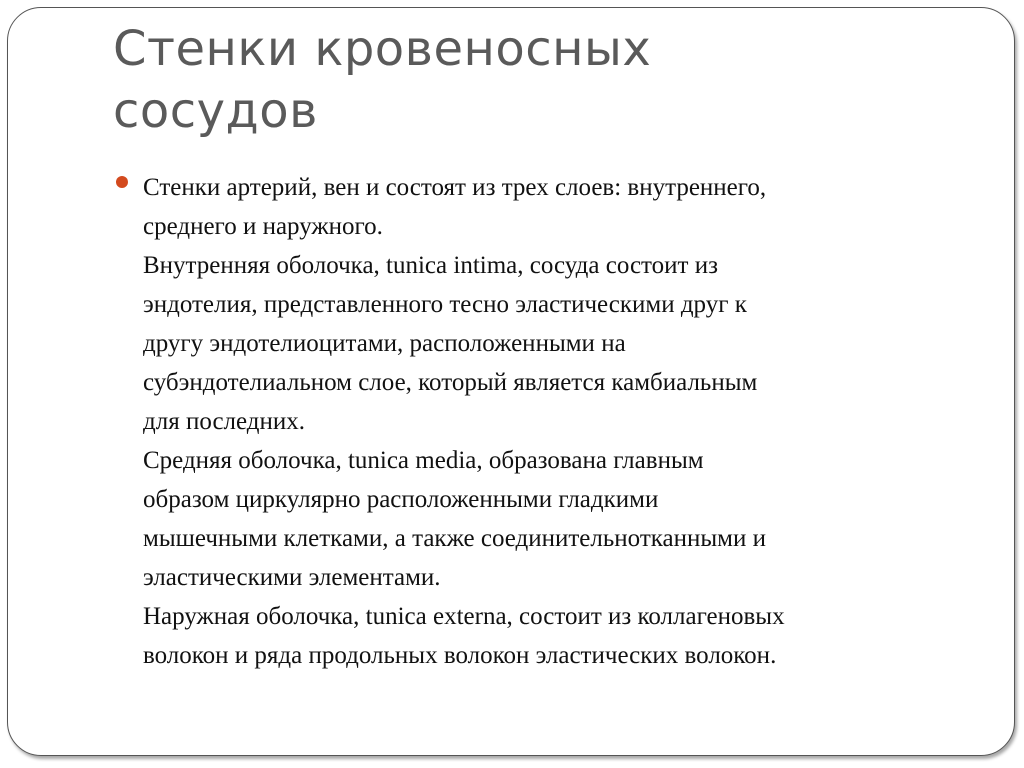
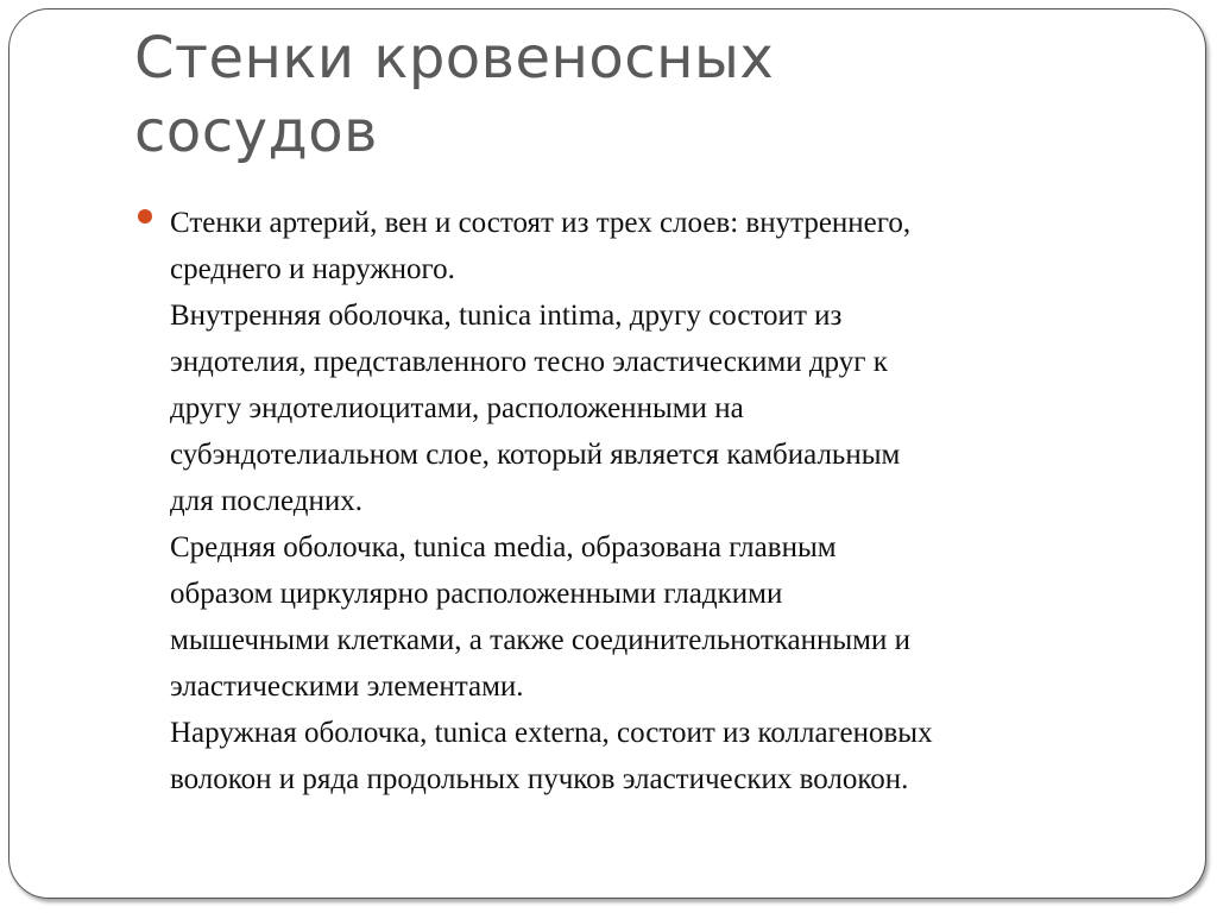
  Стенки кровеносных
  сосудов
  Стенки артерий, вен и состоят из трех слоев: внутреннего,
  среднего и наружного.
- Внутренняя оболочка, tunica intima, сосуда состоит из
+ Внутренняя оболочка, tunica intima, другу состоит из
  эндотелия, представленного тесно эластическими друг к
  другу эндотелиоцитами, расположенными на
  субэндотелиальном слое, который является камбиальным
  для последних.
  Средняя оболочка, tunica media, образована главным
  образом циркулярно расположенными гладкими
  мышечными клетками, а также соединительнотканными и
  эластическими элементами.
  Наружная оболочка, tunica externa, состоит из коллагеновых
- волокон и ряда продольных волокон эластических волокон.
+ волокон и ряда продольных пучков эластических волокон.
